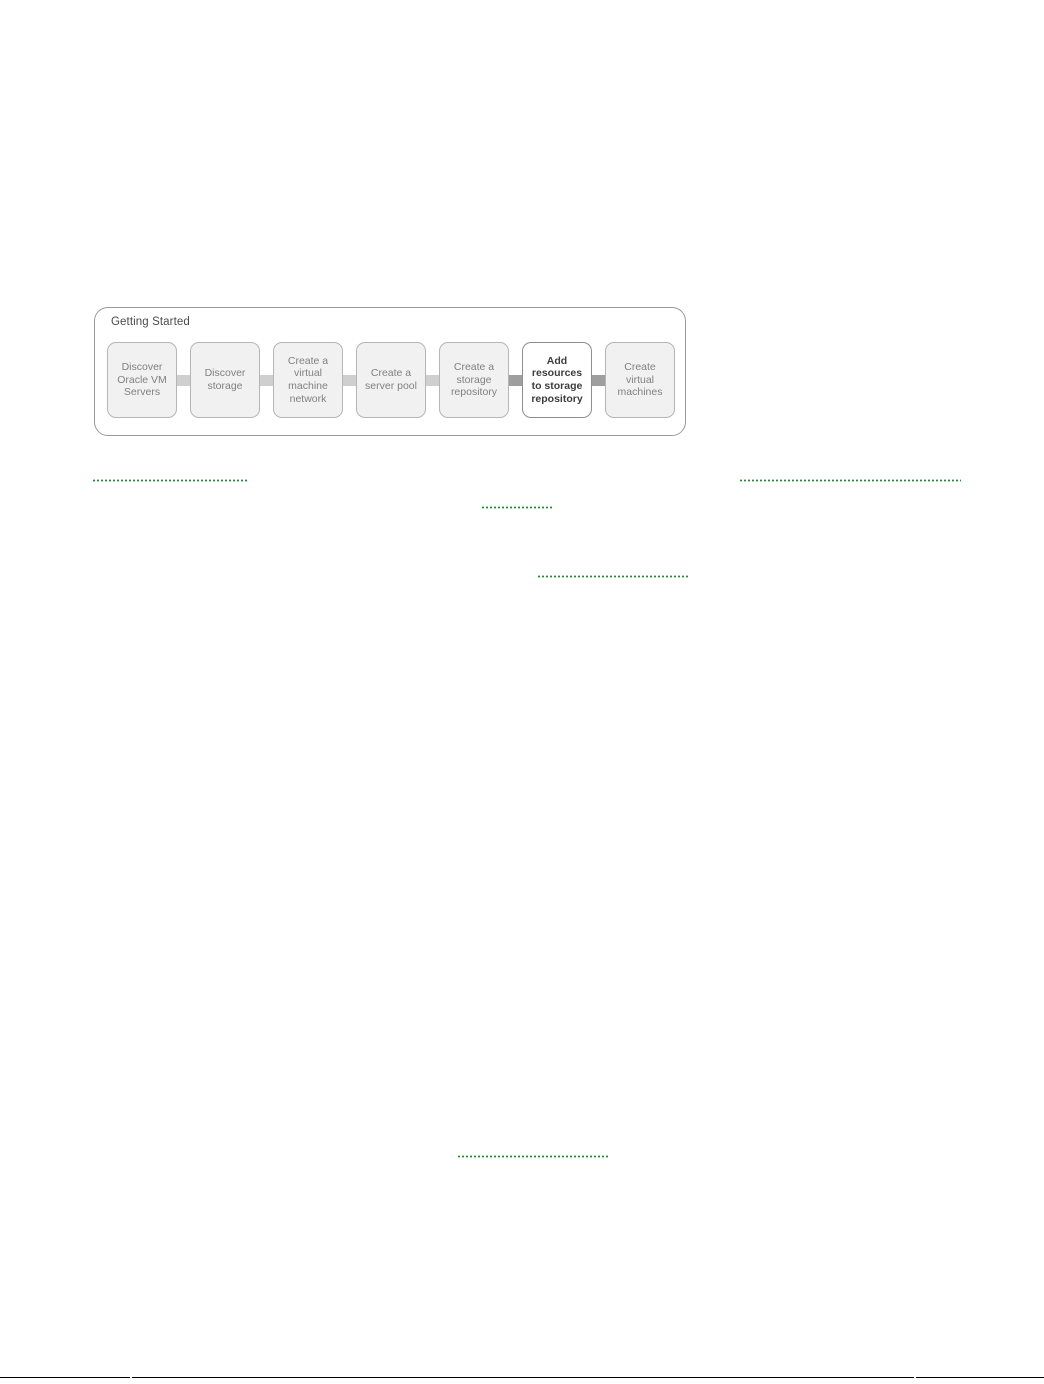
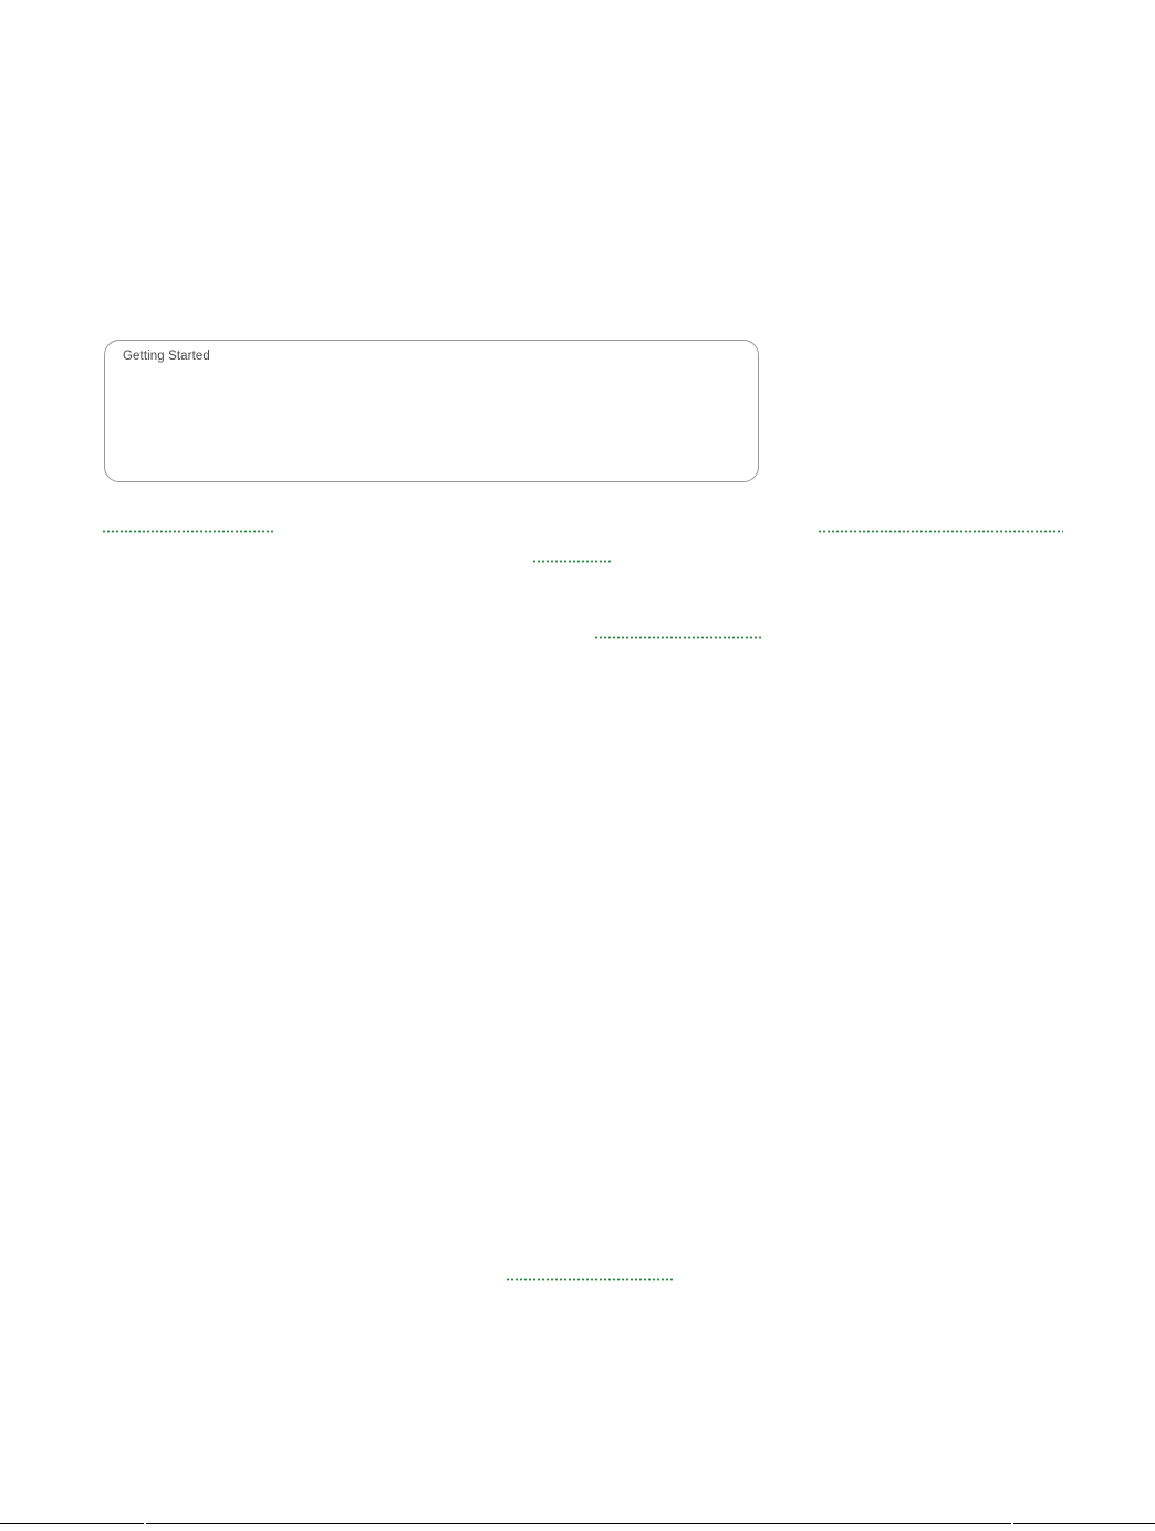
  Getting Started
- Discover Oracle VM Servers
- Discover storage
- Create a virtual machine network
- Create a server pool
- Create a storage repository
- Add resources to storage repository
- Create virtual machines
